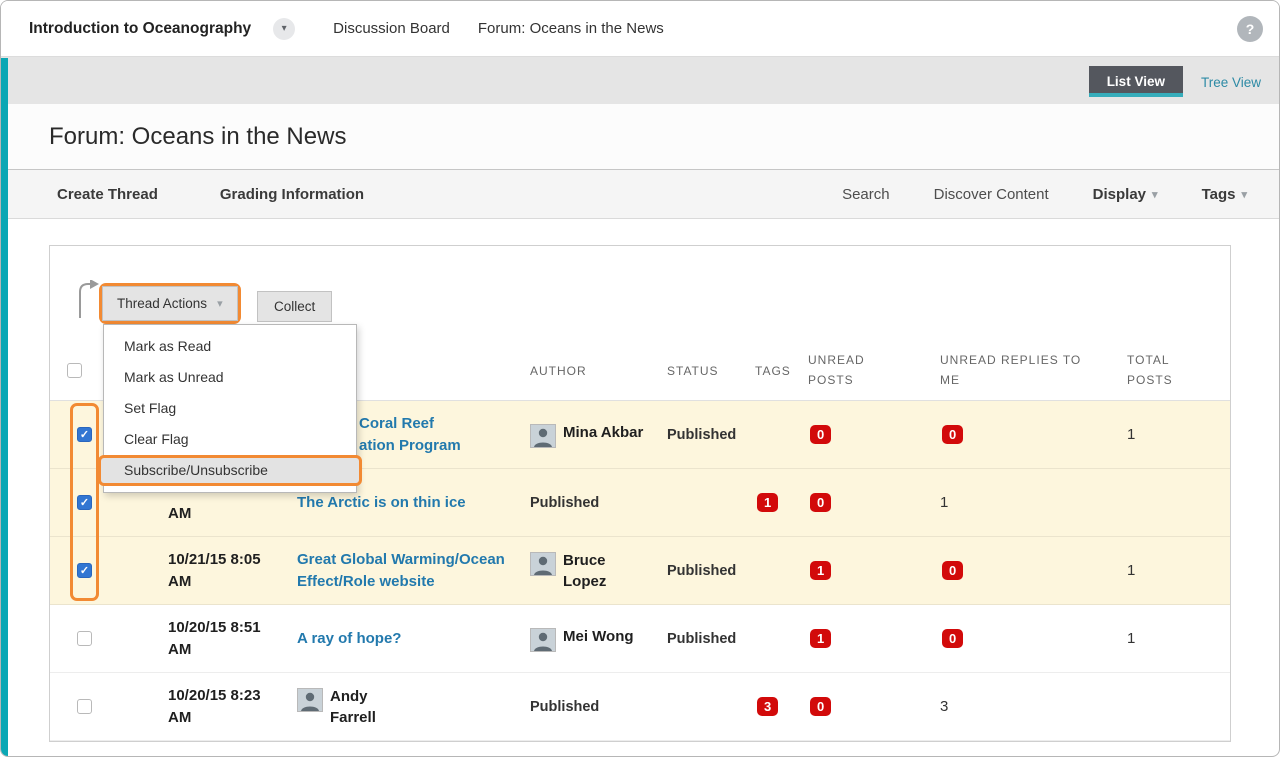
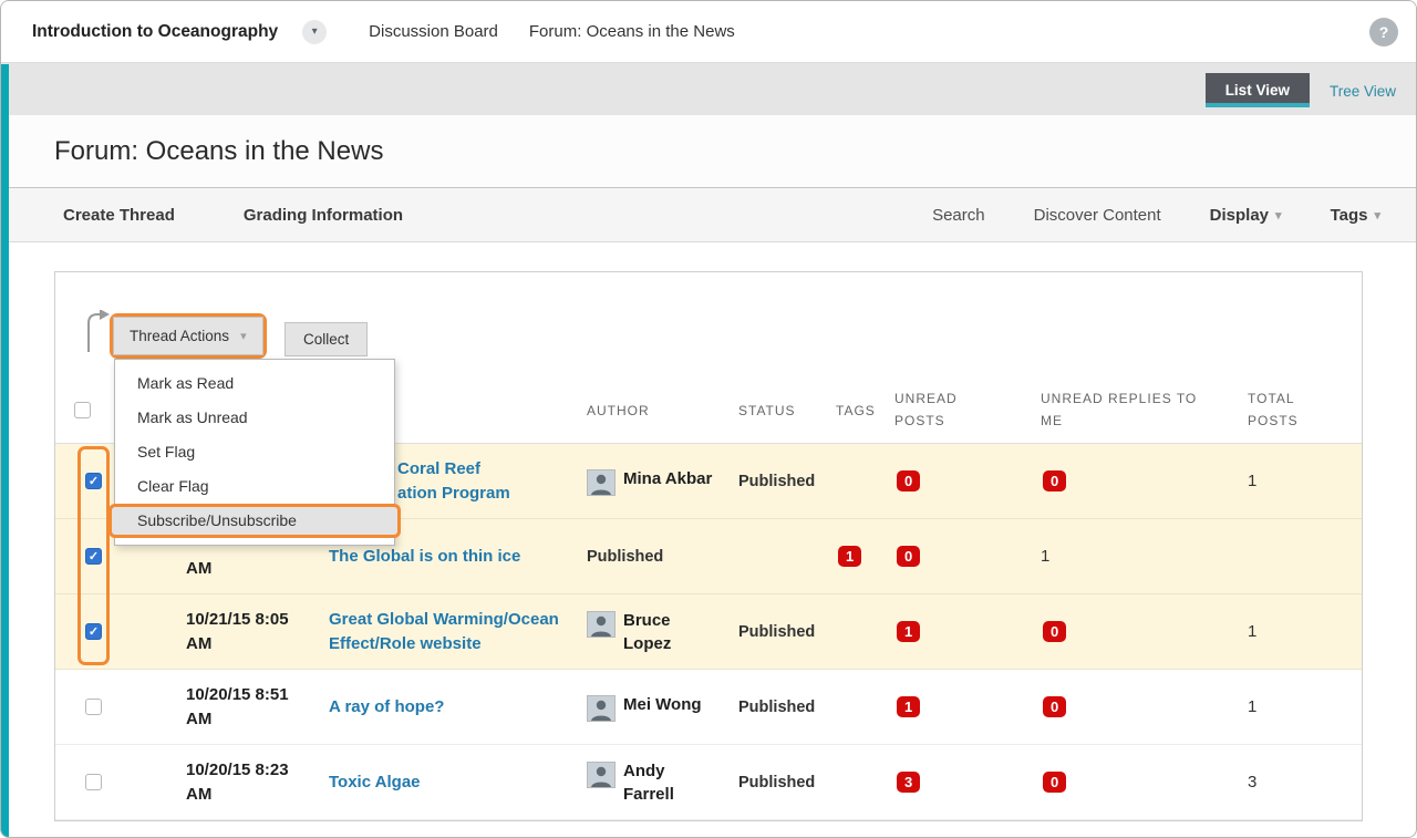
  Introduction to Oceanography
  ▾
  Discussion Board
  Forum: Oceans in the News
  ?
  List View
  Tree View
  Forum: Oceans in the News
  Create Thread
  Grading Information
  Search
  Discover Content
  Display
  ▾
  Tags
  ▾
  Thread Actions
  ▾
  Collect
  AUTHOR
  STATUS
  TAGS
  UNREAD
  POSTS
  UNREAD REPLIES TO
  ME
  TOTAL
  POSTS
  ✓
  Coral Reef
  ation Program
  Mina Akbar
  Published
  0
  0
  1
  ✓
  AM
- The Arctic is on thin ice
+ The Global is on thin ice
  Published
  1
  0
  1
  ✓
  10/21/15 8:05
  AM
  Great Global Warming/Ocean
  Effect/Role website
  Bruce
  Lopez
  Published
  1
  0
  1
  10/20/15 8:51
  AM
  A ray of hope?
  Mei Wong
  Published
  1
  0
  1
  10/20/15 8:23
  AM
+ Toxic Algae
  Andy
  Farrell
  Published
  3
  0
  3
  Mark as Read
  Mark as Unread
  Set Flag
  Clear Flag
  Subscribe/Unsubscribe
